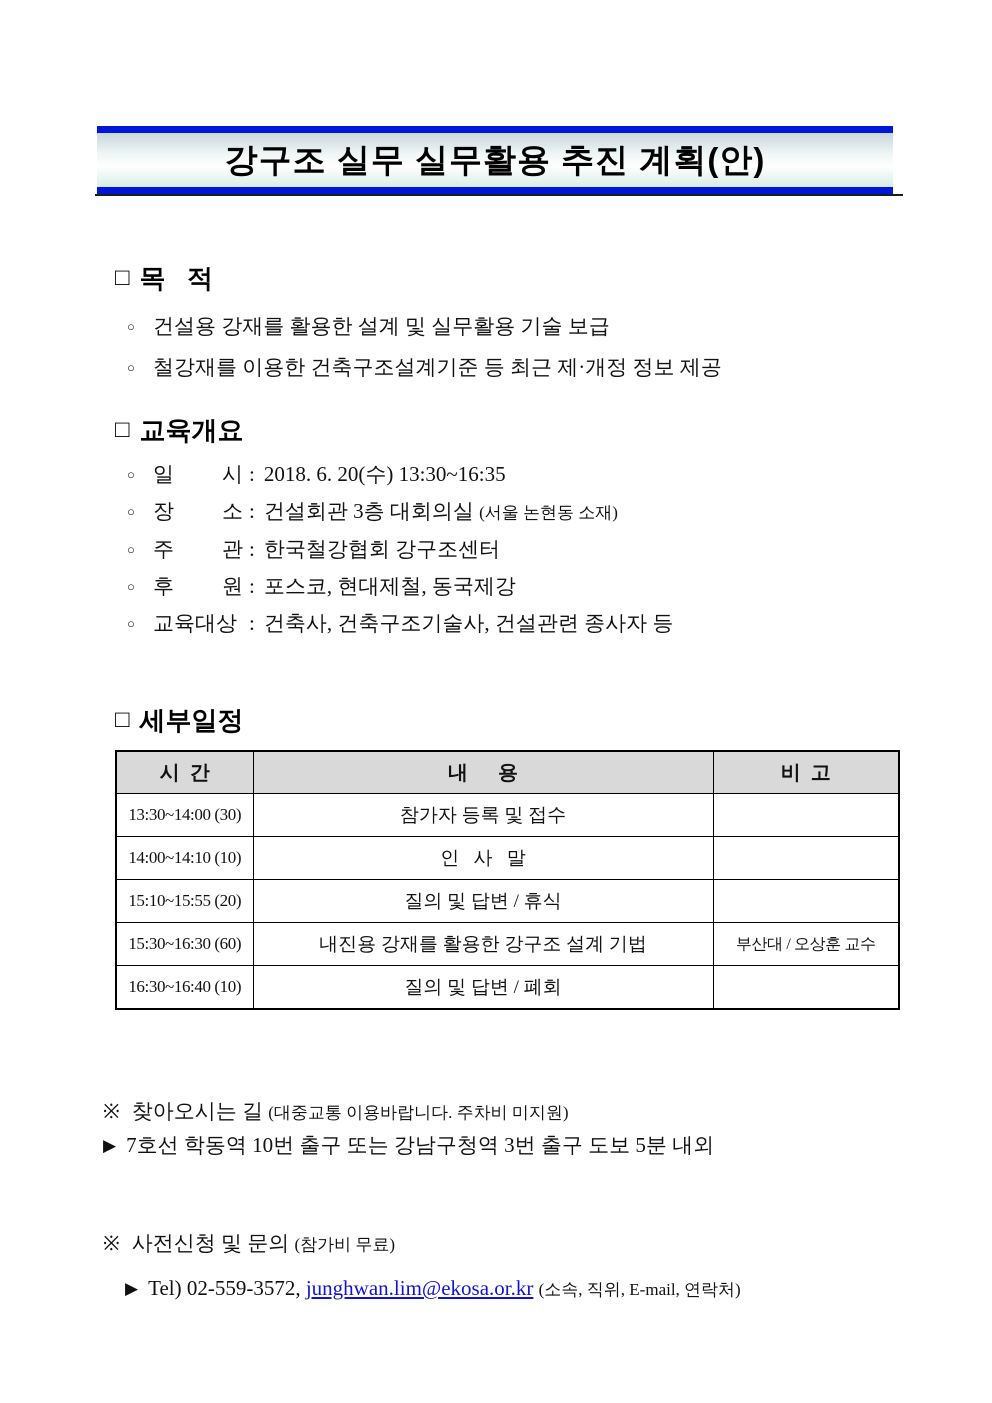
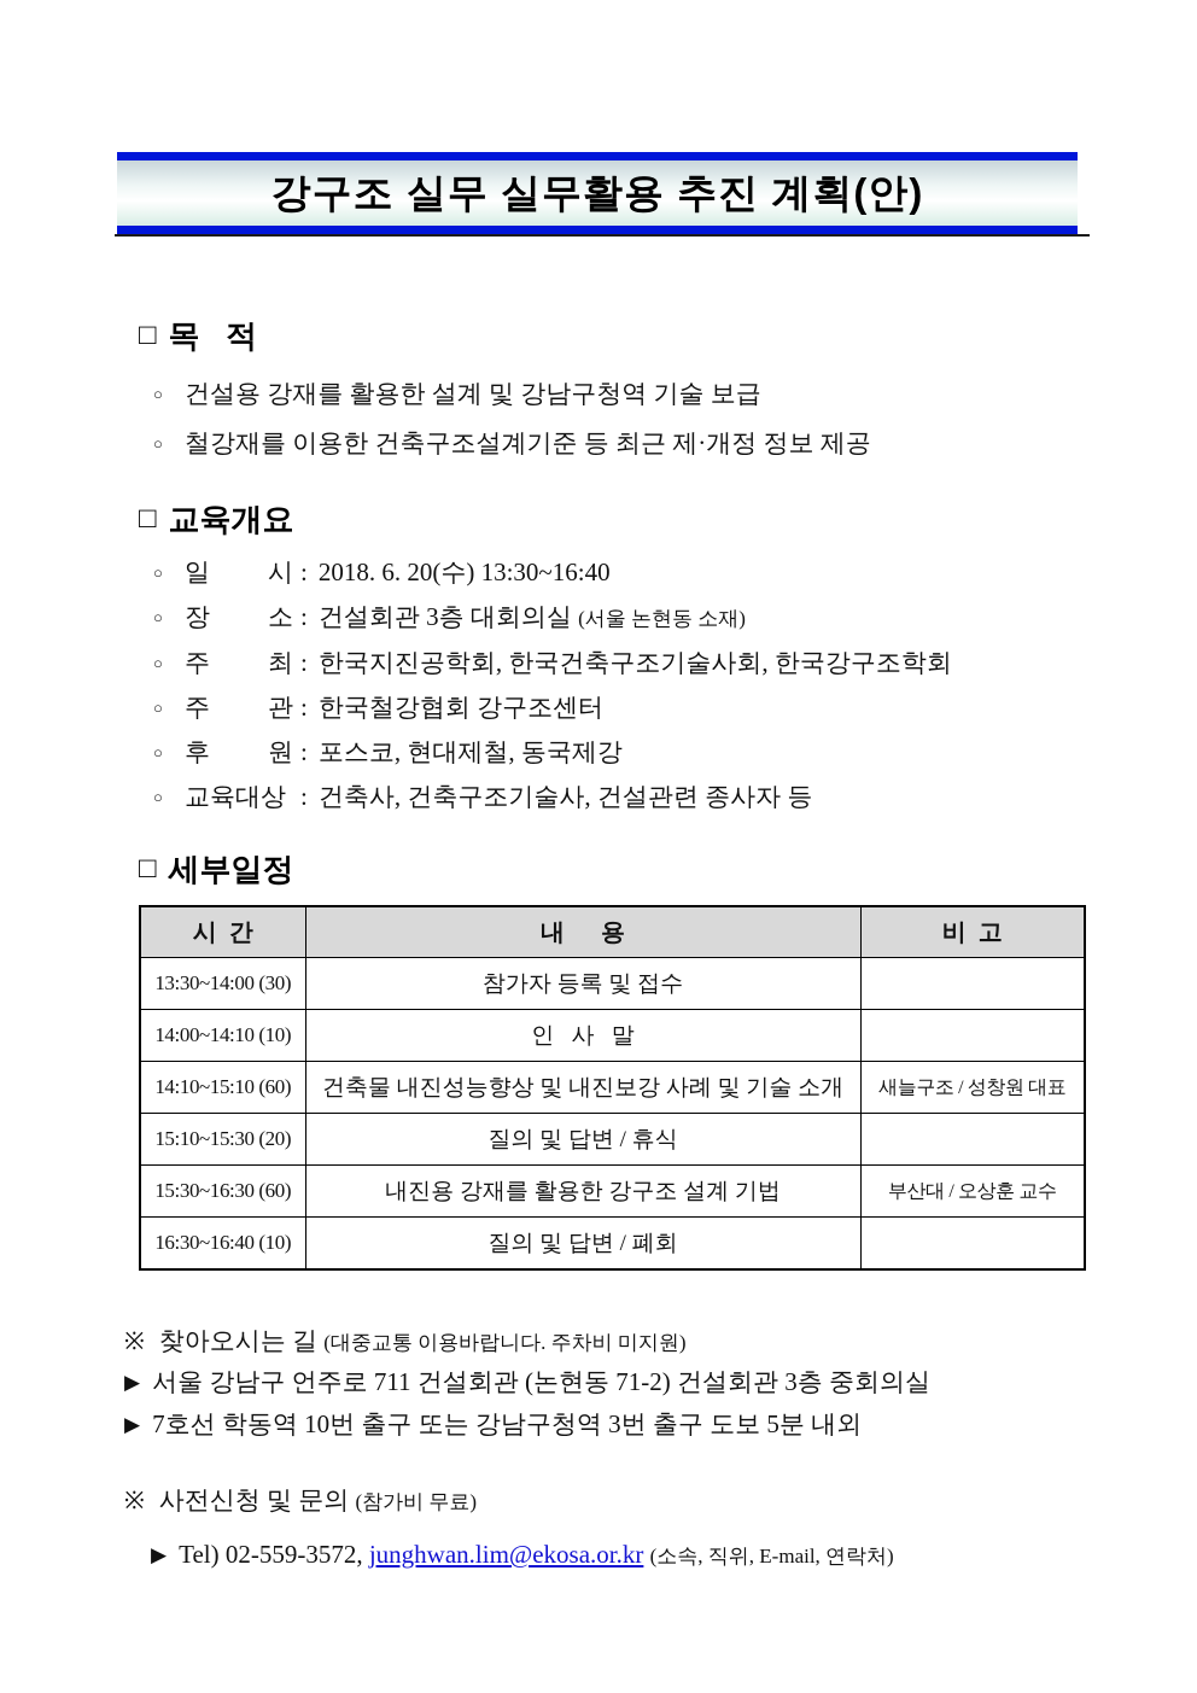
  강구조 실무 실무활용 추진 계획(안)
  □
  목 적
- ○ 건설용 강재를 활용한 설계 및 실무활용 기술 보급
+ ○ 건설용 강재를 활용한 설계 및 강남구청역 기술 보급
  ○ 철강재를 이용한 건축구조설계기준 등 최근 제·개정 정보 제공
  □
  교육개요
- ○ 일 시 : 2018. 6. 20(수) 13:30~16:35
+ ○ 일 시 : 2018. 6. 20(수) 13:30~16:40
  ○ 장 소 : 건설회관 3층 대회의실 (서울 논현동 소재)
+ ○ 주 최 : 한국지진공학회, 한국건축구조기술사회, 한국강구조학회
  ○ 주 관 : 한국철강협회 강구조센터
  ○ 후 원 : 포스코, 현대제철, 동국제강
  ○ 교육대상 : 건축사, 건축구조기술사, 건설관련 종사자 등
  □
  세부일정
  시 간	내 용	비 고
  13:30~14:00 (30)	참가자 등록 및 접수
  14:00~14:10 (10)	인 사 말
+ 14:10~15:10 (60)	건축물 내진성능향상 및 내진보강 사례 및 기술 소개	새늘구조 / 성창원 대표
- 15:10~15:55 (20)	질의 및 답변 / 휴식
+ 15:10~15:30 (20)	질의 및 답변 / 휴식
  15:30~16:30 (60)	내진용 강재를 활용한 강구조 설계 기법	부산대 / 오상훈 교수
  16:30~16:40 (10)	질의 및 답변 / 폐회
  ※ 찾아오시는 길 (대중교통 이용바랍니다. 주차비 미지원)
+ ▶ 서울 강남구 언주로 711 건설회관 (논현동 71-2) 건설회관 3층 중회의실
  ▶ 7호선 학동역 10번 출구 또는 강남구청역 3번 출구 도보 5분 내외
  ※ 사전신청 및 문의 (참가비 무료)
  ▶ Tel) 02-559-3572, junghwan.lim@ekosa.or.kr (소속, 직위, E-mail, 연락처)
